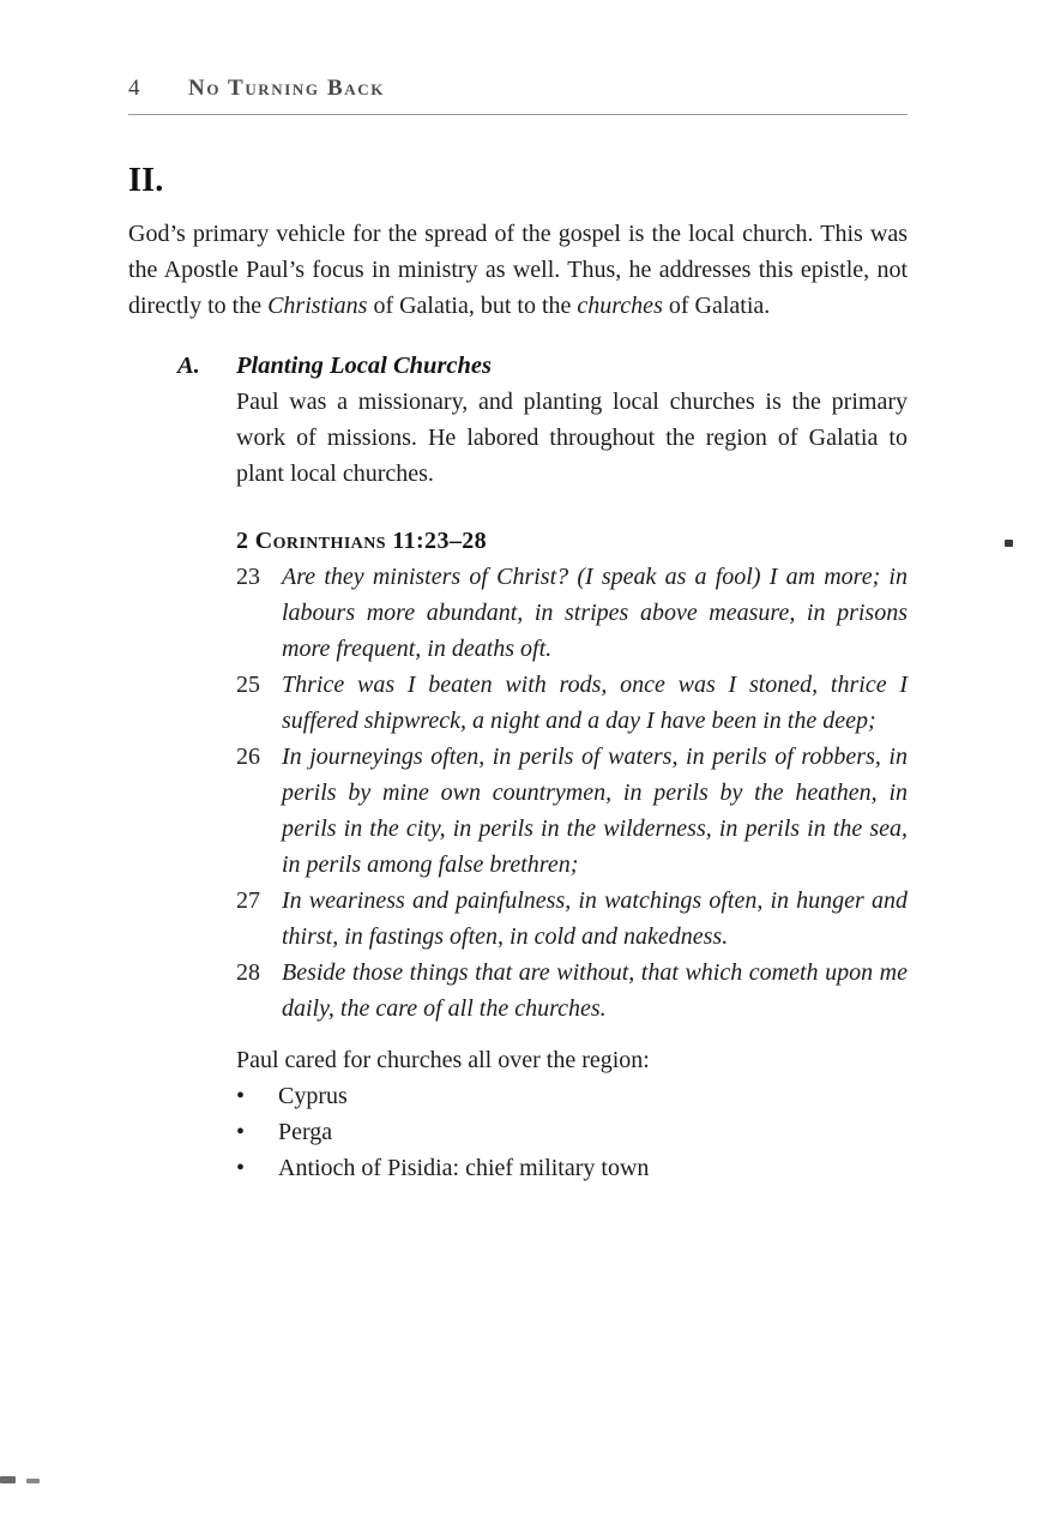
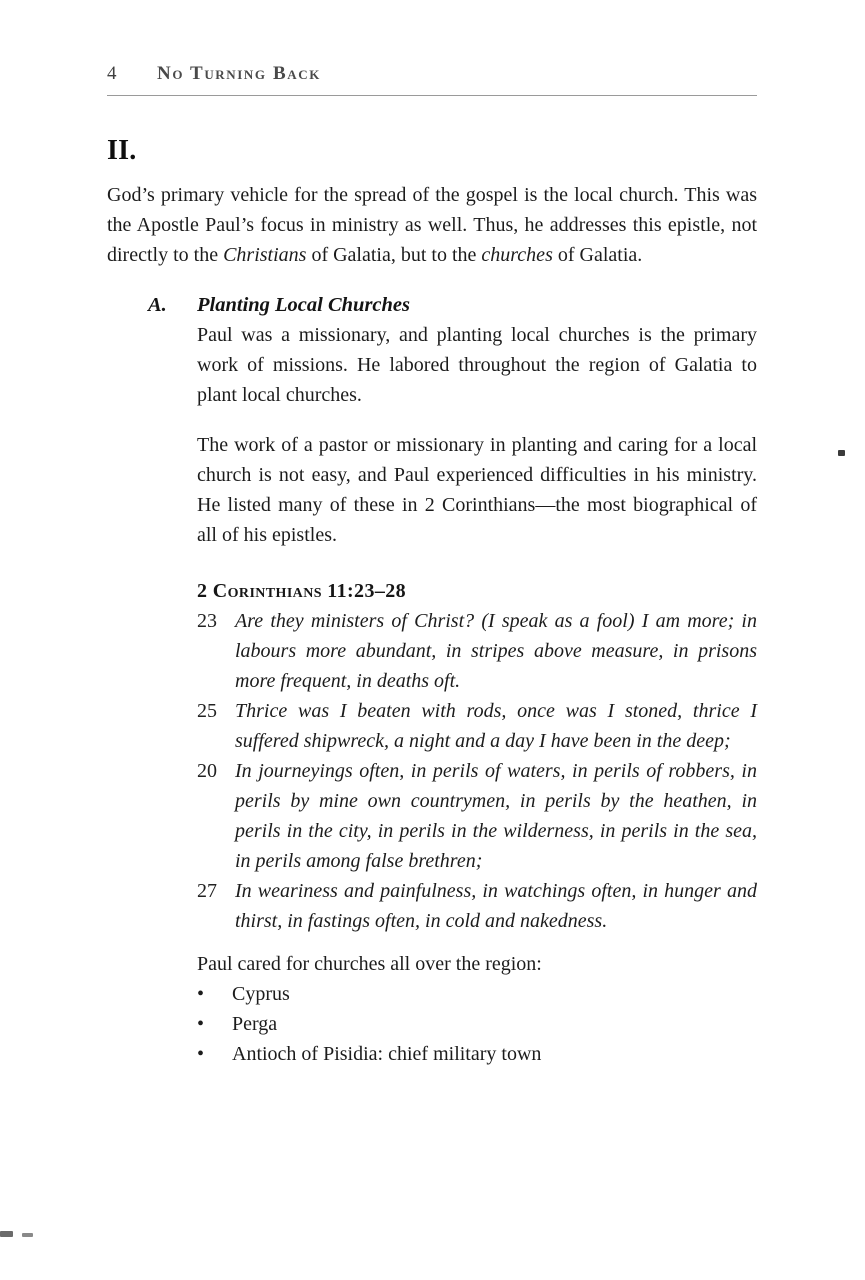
  4
  No Turning Back
  II.
  God’s primary vehicle for the spread of the gospel is the local church. This was the Apostle Paul’s focus in ministry as well. Thus, he addresses this epistle, not directly to the Christians of Galatia, but to the churches of Galatia.
  A.
  Planting Local Churches
  Paul was a missionary, and planting local churches is the primary work of missions. He labored throughout the region of Galatia to plant local churches.
+ The work of a pastor or missionary in planting and caring for a local church is not easy, and Paul experienced difficulties in his ministry. He listed many of these in 2 Corinthians—the most biographical of all of his epistles.
  2 Corinthians 11:23–28
  23
  Are they ministers of Christ? (I speak as a fool) I am more; in labours more abundant, in stripes above measure, in prisons more frequent, in deaths oft.
  25
  Thrice was I beaten with rods, once was I stoned, thrice I suffered shipwreck, a night and a day I have been in the deep;
- 26
+ 20
  In journeyings often, in perils of waters, in perils of robbers, in perils by mine own countrymen, in perils by the heathen, in perils in the city, in perils in the wilderness, in perils in the sea, in perils among false brethren;
  27
  In weariness and painfulness, in watchings often, in hunger and thirst, in fastings often, in cold and nakedness.
- 28
- Beside those things that are without, that which cometh upon me daily, the care of all the churches.
  Paul cared for churches all over the region:
  •
  Cyprus
  •
  Perga
  •
  Antioch of Pisidia: chief military town
